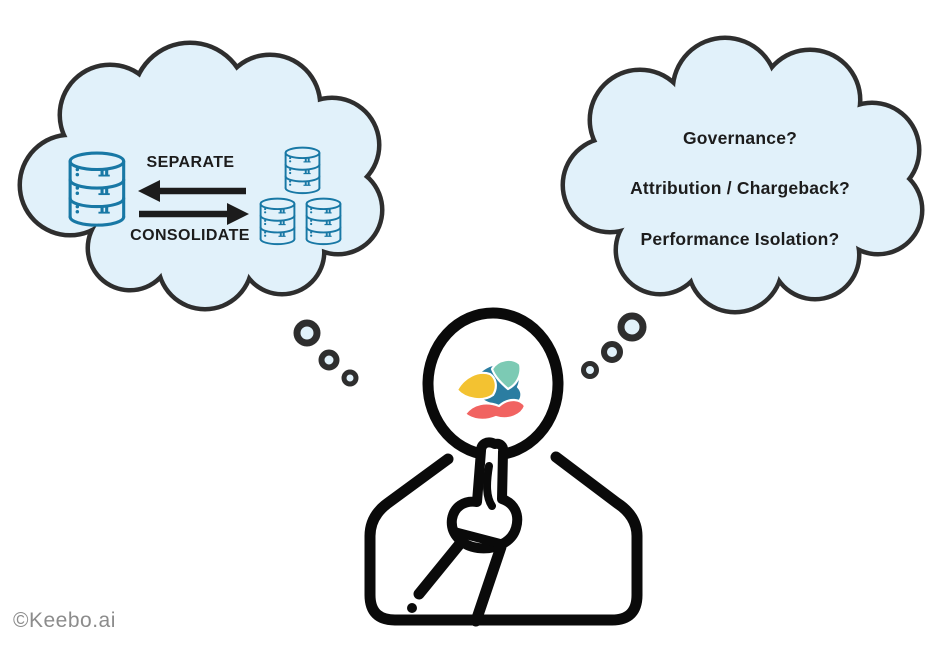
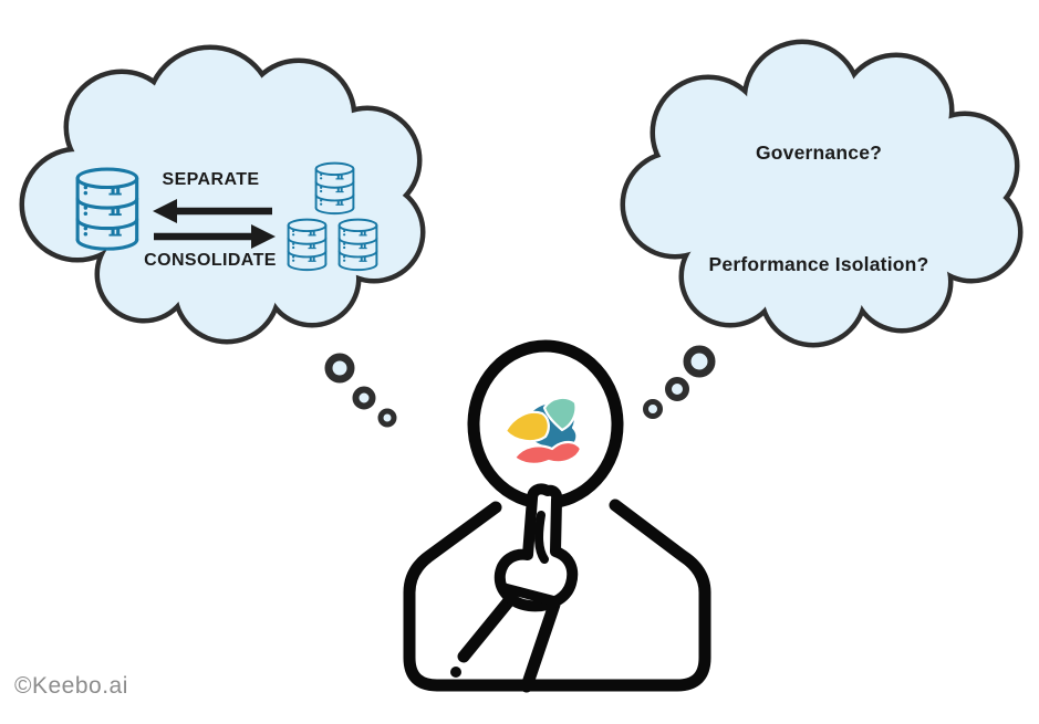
  SEPARATE
  CONSOLIDATE
  Governance?
- Attribution / Chargeback?
  Performance Isolation?
  ©Keebo.ai
